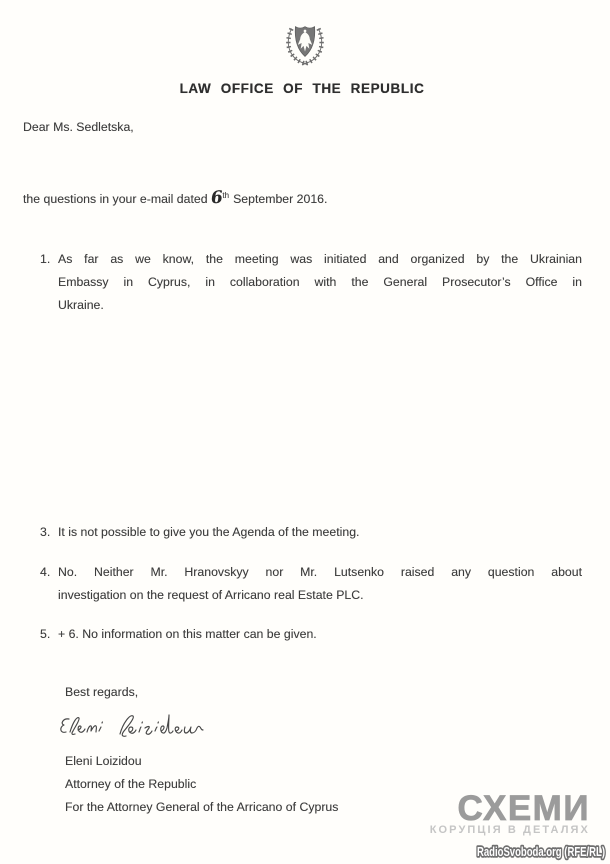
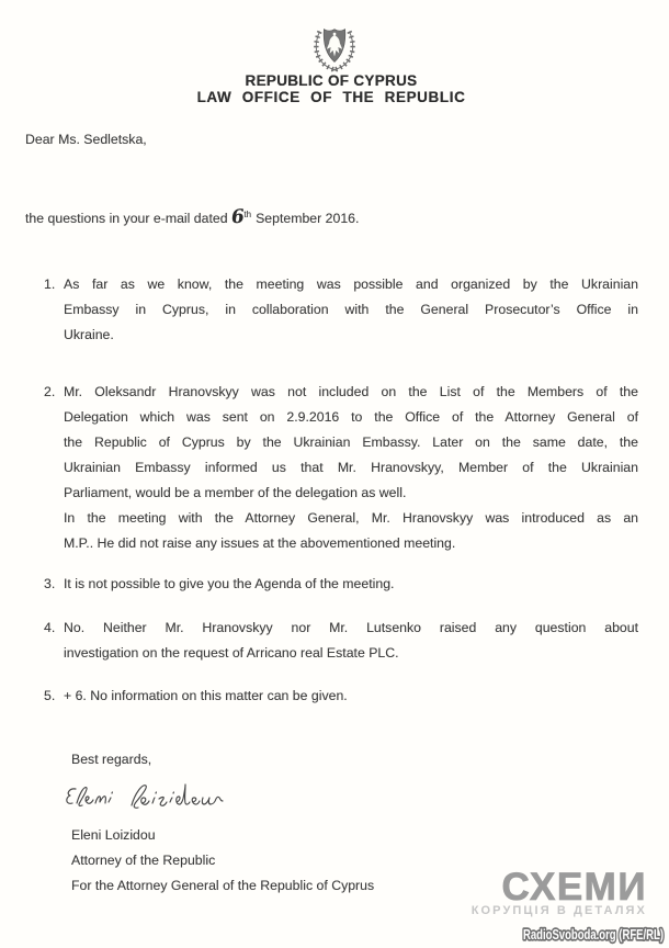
+ REPUBLIC OF CYPRUS
  LAW OFFICE OF THE REPUBLIC
  Dear Ms. Sedletska,
  1.
- As far as we know, the meeting was initiated and organized by the Ukrainian
+ As far as we know, the meeting was possible and organized by the Ukrainian
  Embassy in Cyprus, in collaboration with the General Prosecutor’s Office in
  Ukraine.
+ 2.
+ Mr. Oleksandr Hranovskyy was not included on the List of the Members of the
+ Delegation which was sent on 2.9.2016 to the Office of the Attorney General of
+ the Republic of Cyprus by the Ukrainian Embassy. Later on the same date, the
+ Ukrainian Embassy informed us that Mr. Hranovskyy, Member of the Ukrainian
+ Parliament, would be a member of the delegation as well.
+ In the meeting with the Attorney General, Mr. Hranovskyy was introduced as an
+ M.P.. He did not raise any issues at the abovementioned meeting.
  3.
  It is not possible to give you the Agenda of the meeting.
  4.
  No. Neither Mr. Hranovskyy nor Mr. Lutsenko raised any question about
  investigation on the request of Arricano real Estate PLC.
  5.
  + 6. No information on this matter can be given.
  Best regards,
  Eleni Loizidou
  Attorney of the Republic
- For the Attorney General of the Arricano of Cyprus
+ For the Attorney General of the Republic of Cyprus
  СХЕМИ
  КОРУПЦІЯ В ДЕТАЛЯХ
  RadioSvoboda.org (RFE/RL)
